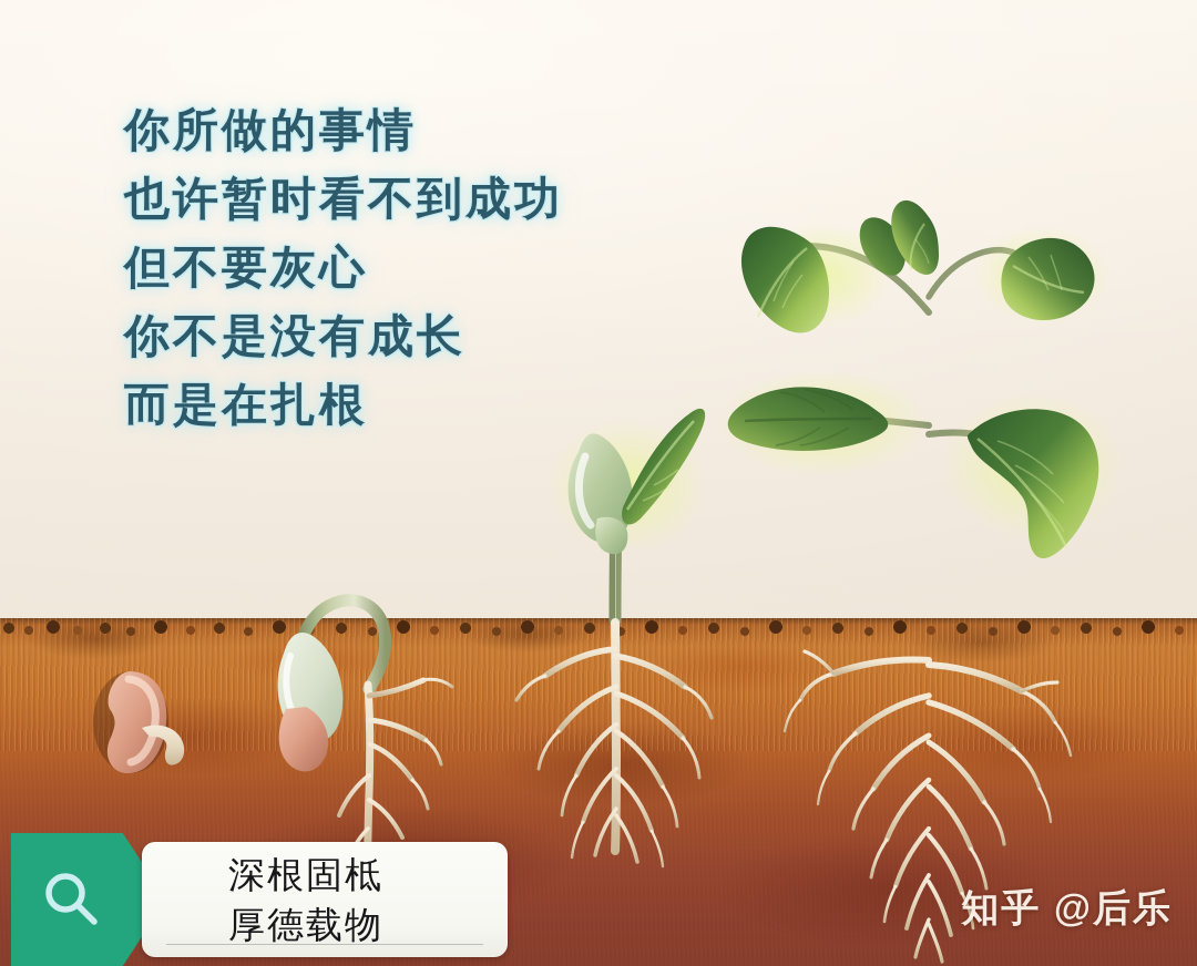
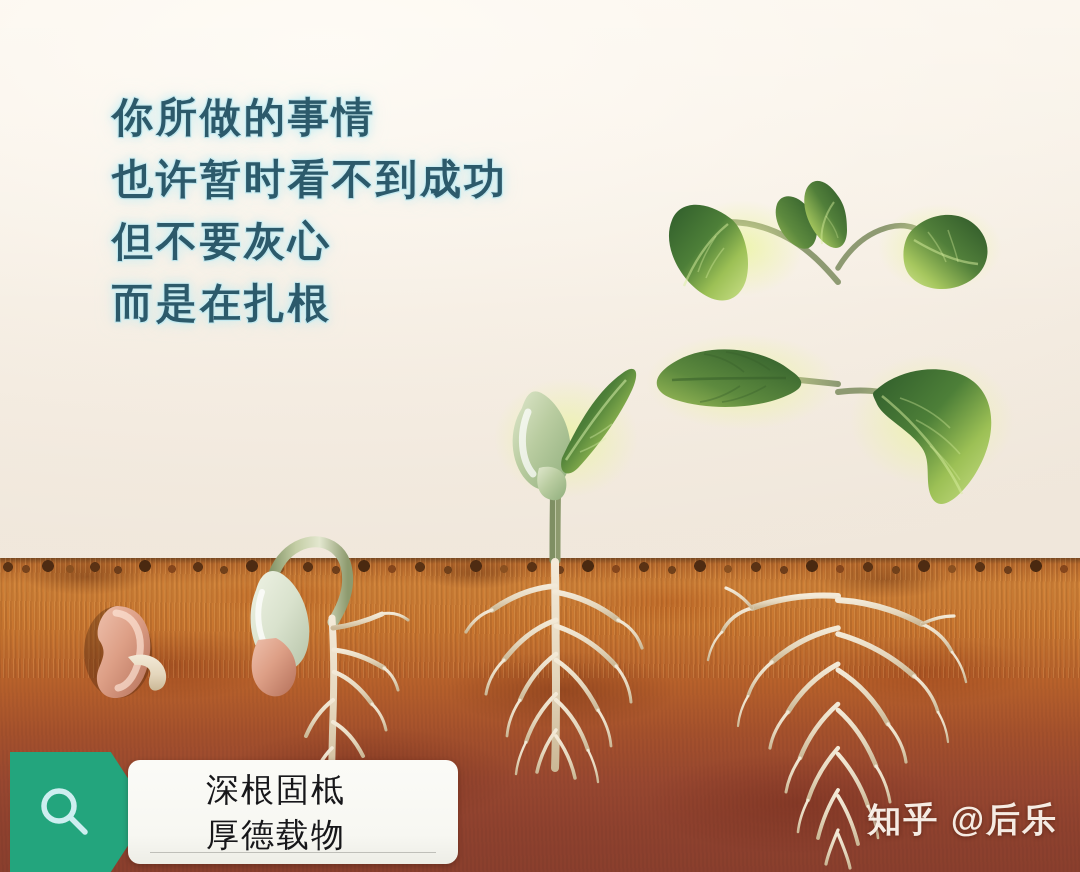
  你所做的事情
  也许暂时看不到成功
  但不要灰心
- 你不是没有成长
  而是在扎根
  知乎 @后乐
  深根固柢
  厚德载物
